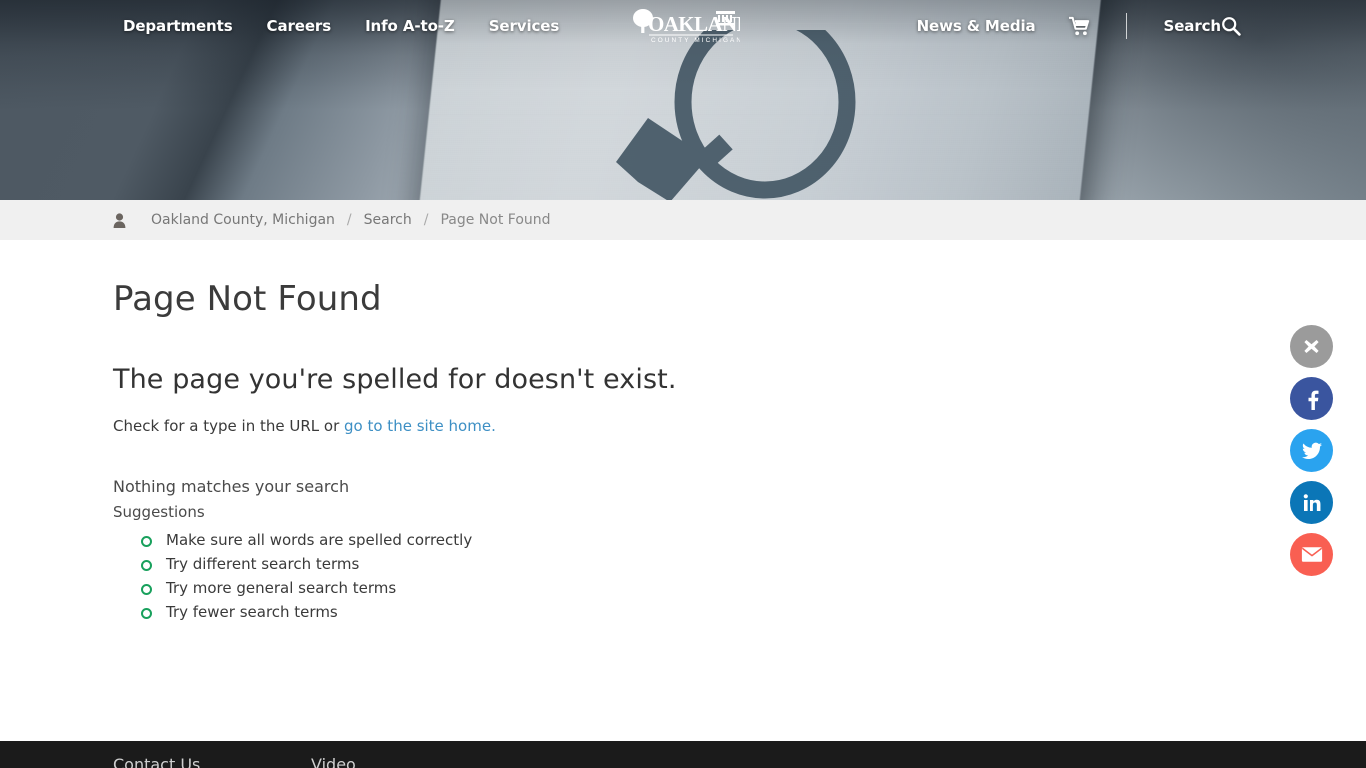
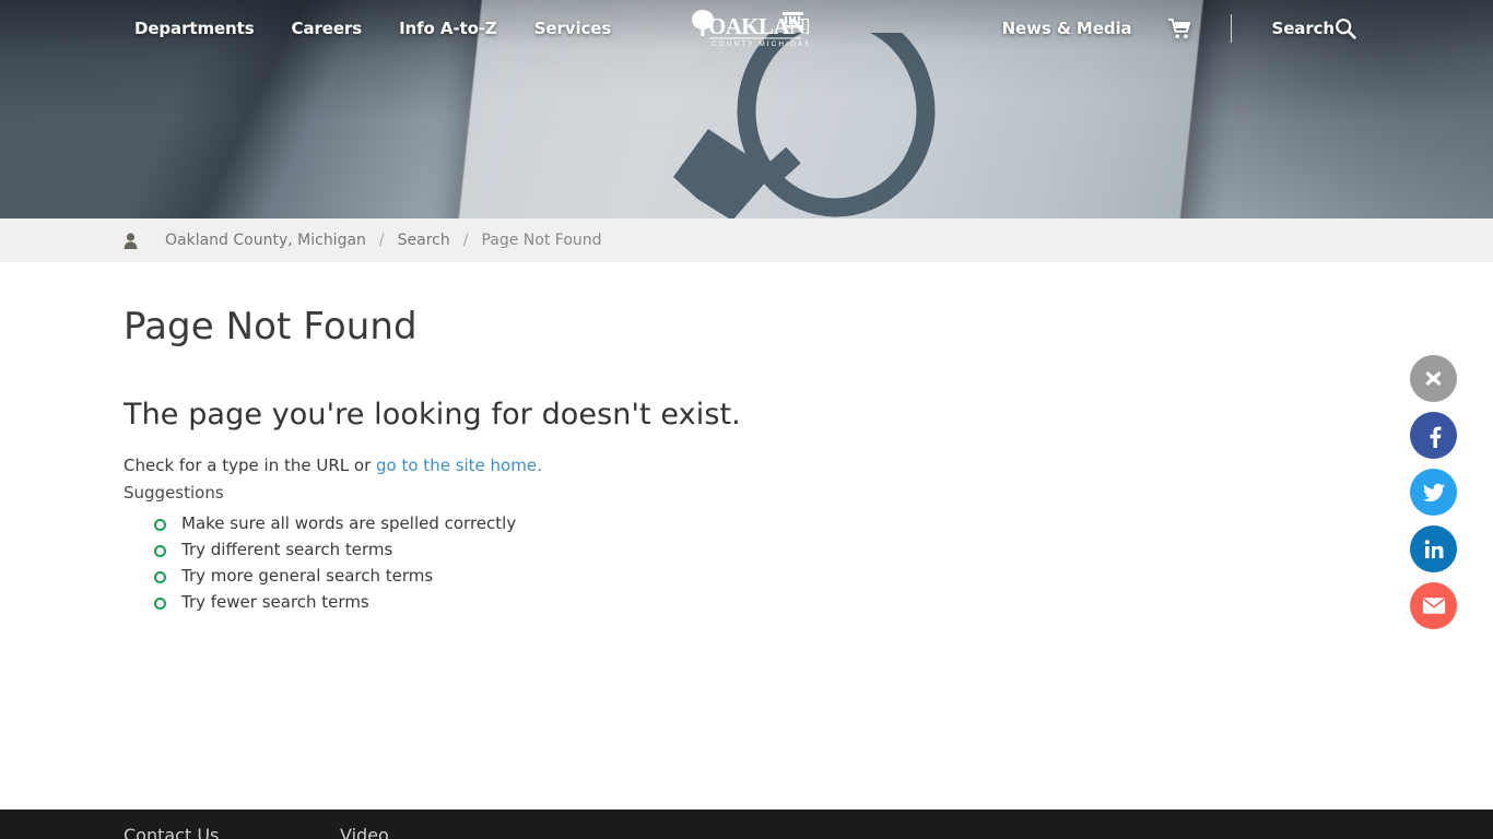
  Departments
  Careers
  Info A-to-Z
  Services
  OAKLAN
  News & Media
  Search
  Oakland County, Michigan
  /
  Search
  /
  Page Not Found
  Page Not Found
- The page you're spelled for doesn't exist.
+ The page you're looking for doesn't exist.
  Check for a type in the URL or go to the site home.
- Nothing matches your search
  Suggestions
  Make sure all words are spelled correctly
  Try different search terms
  Try more general search terms
  Try fewer search terms
  Contact Us
  Video
